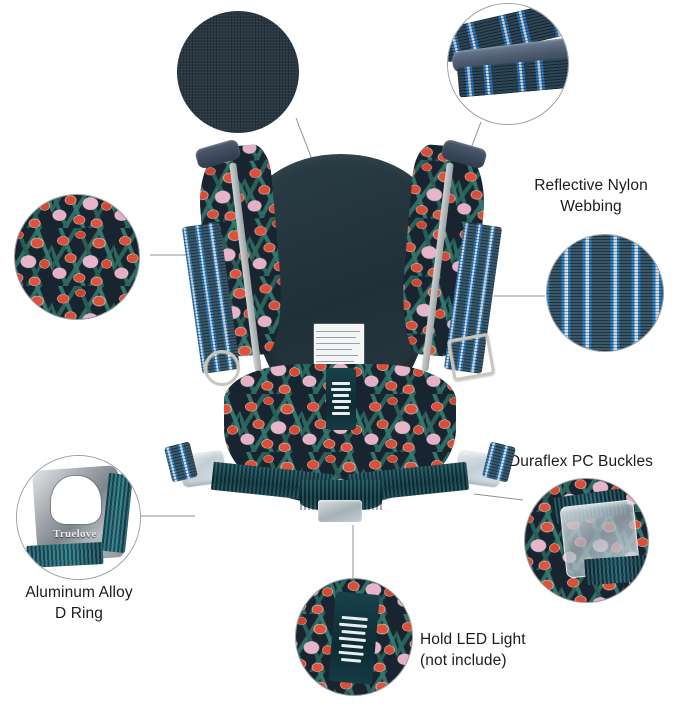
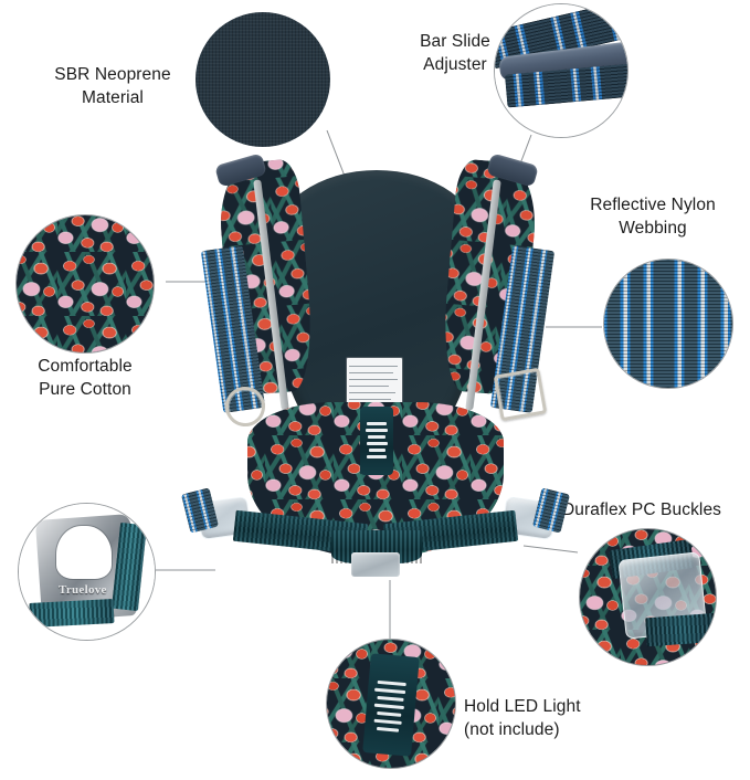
+ SBR Neoprene
+ Material
+ Bar Slide
+ Adjuster
  Reflective Nylon
  Webbing
+ Comfortable
+ Pure Cotton
  Truelove
- Aluminum Alloy
- D Ring
  Duraflex PC Buckles
  Hold LED Light
  (not include)
